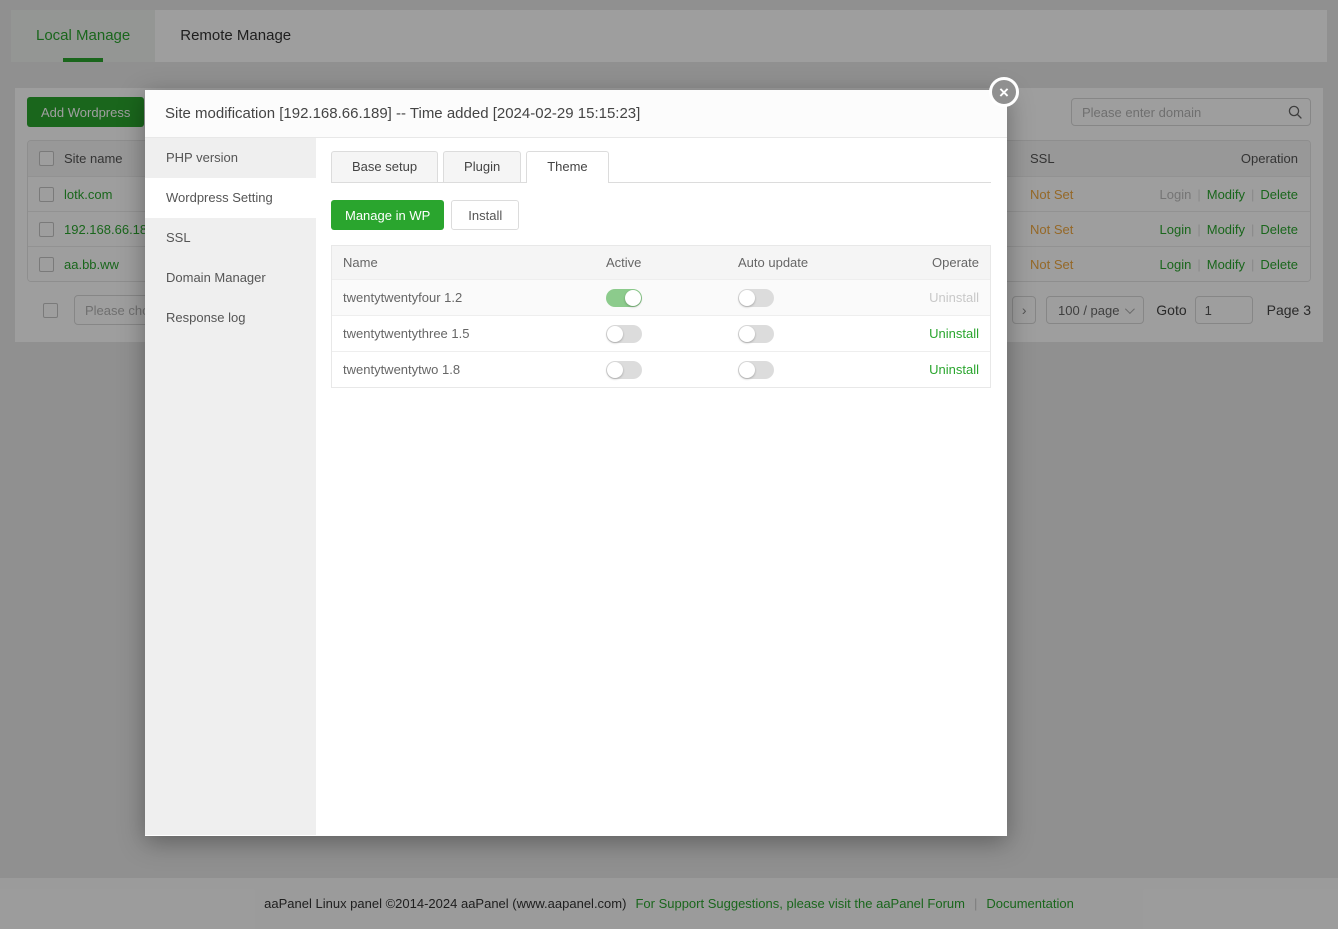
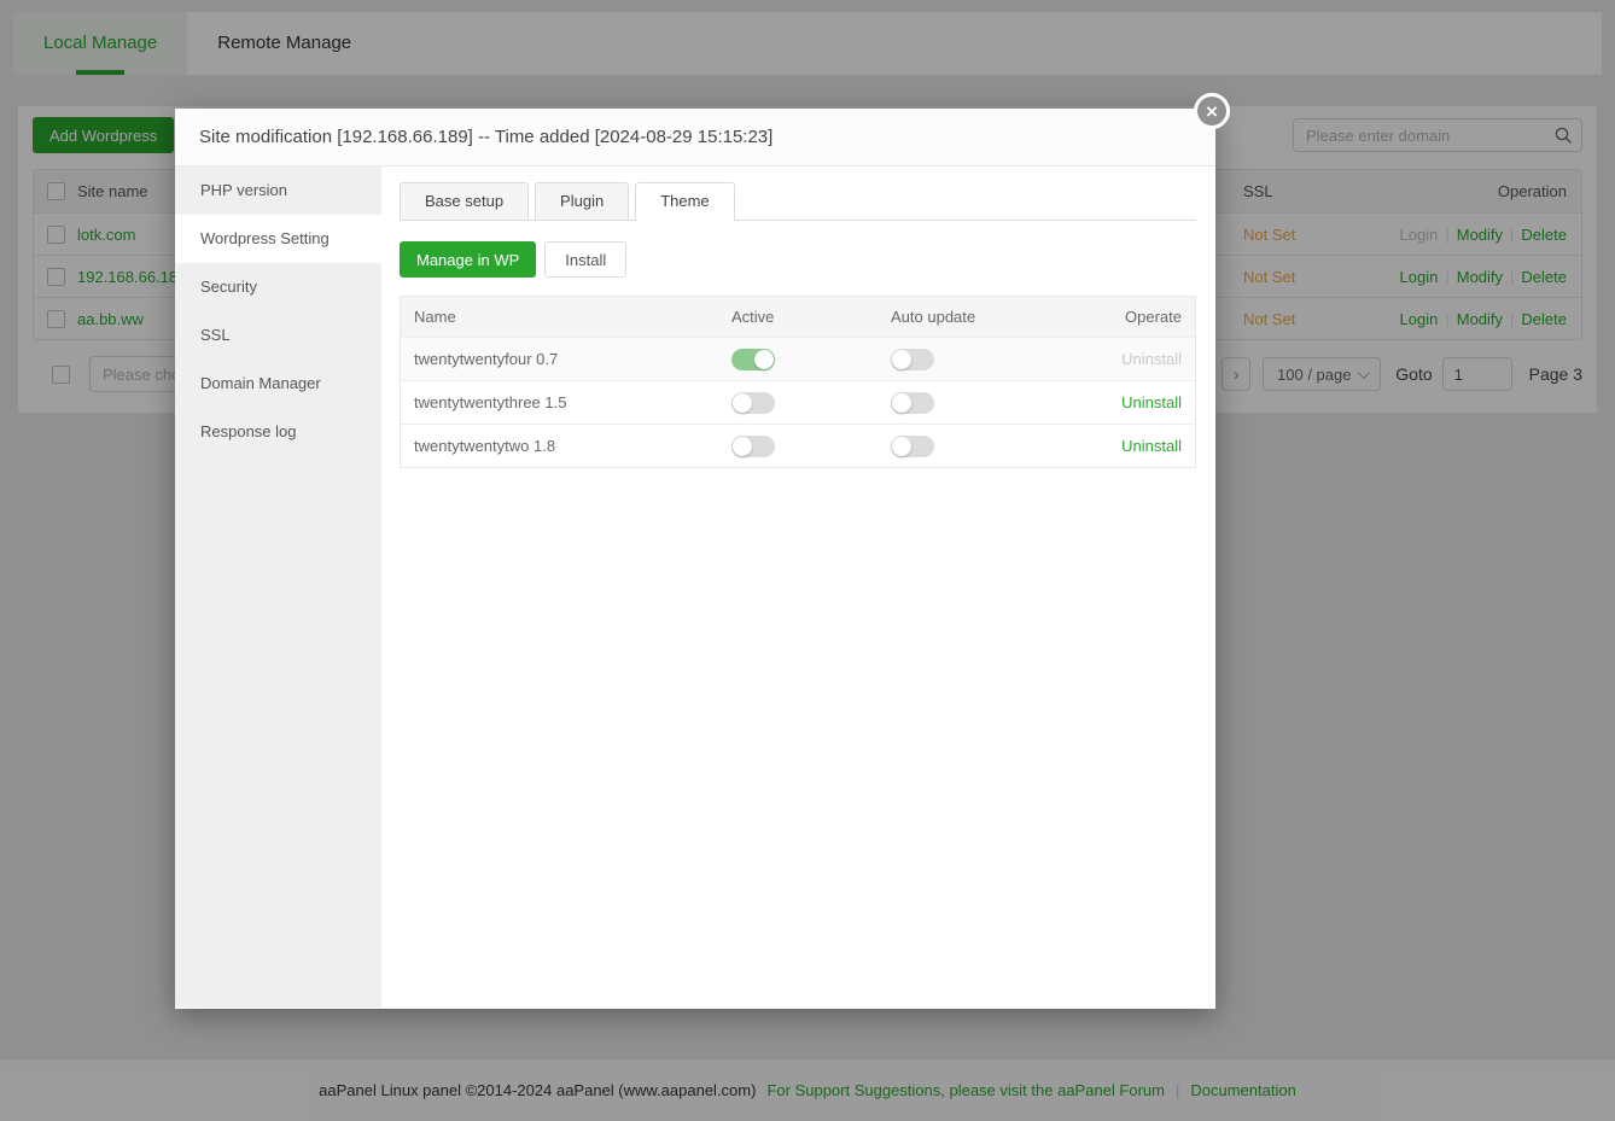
  Local Manage
  Remote Manage
  Add Wordpress
  Please enter domain
  Site name
  SSL
  Operation
  lotk.com
  Not Set
  Login Modify Delete
  192.168.66.18
  Not Set
  Login Modify Delete
  aa.bb.ww
  Not Set
  Login Modify Delete
  ›
  100 / page
  Goto
  1
  Page 3
  aaPanel Linux panel ©2014-2024 aaPanel (www.aapanel.com)
  For Support Suggestions, please visit the aaPanel Forum
  |
  Documentation
  ×
- Site modification [192.168.66.189] -- Time added [2024-02-29 15:15:23]
+ Site modification [192.168.66.189] -- Time added [2024-08-29 15:15:23]
  PHP version
  Wordpress Setting
+ Security
  SSL
  Domain Manager
  Response log
  Base setup
  Plugin
  Theme
  Manage in WP
  Install
  Name
  Active
  Auto update
  Operate
- twentytwentyfour 1.2
+ twentytwentyfour 0.7
  Uninstall
  twentytwentythree 1.5
  Uninstall
  twentytwentytwo 1.8
  Uninstall
